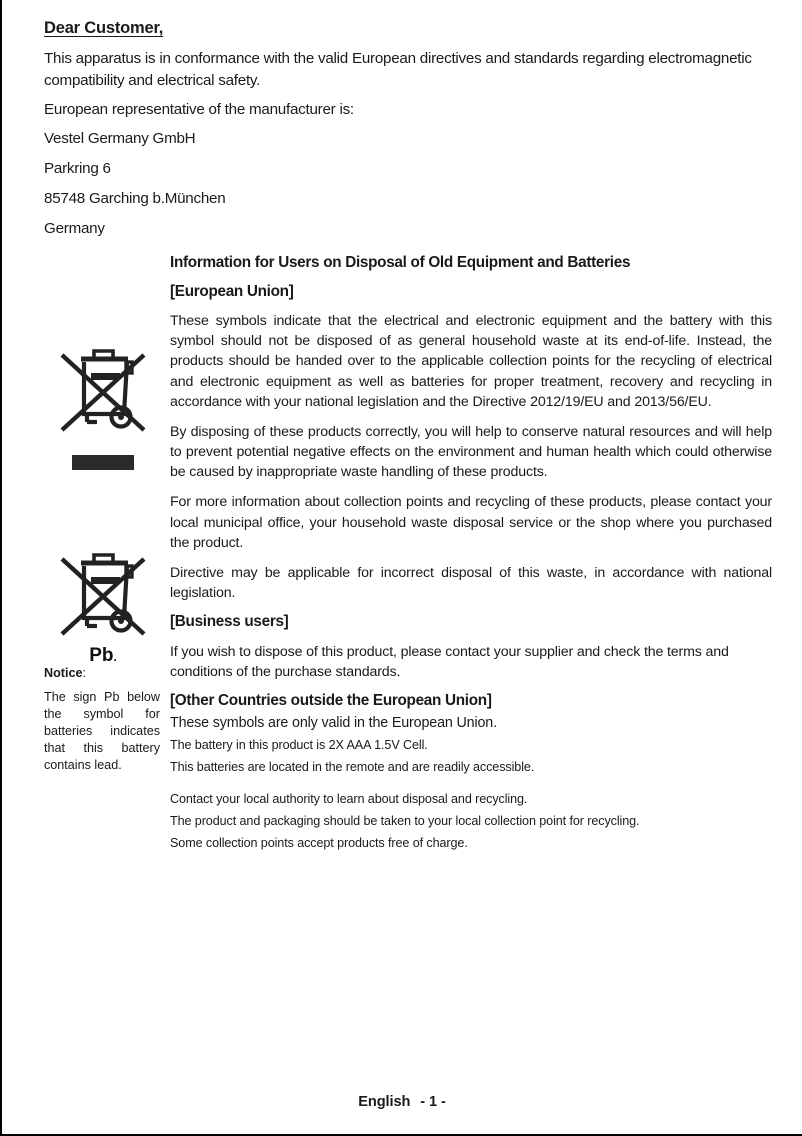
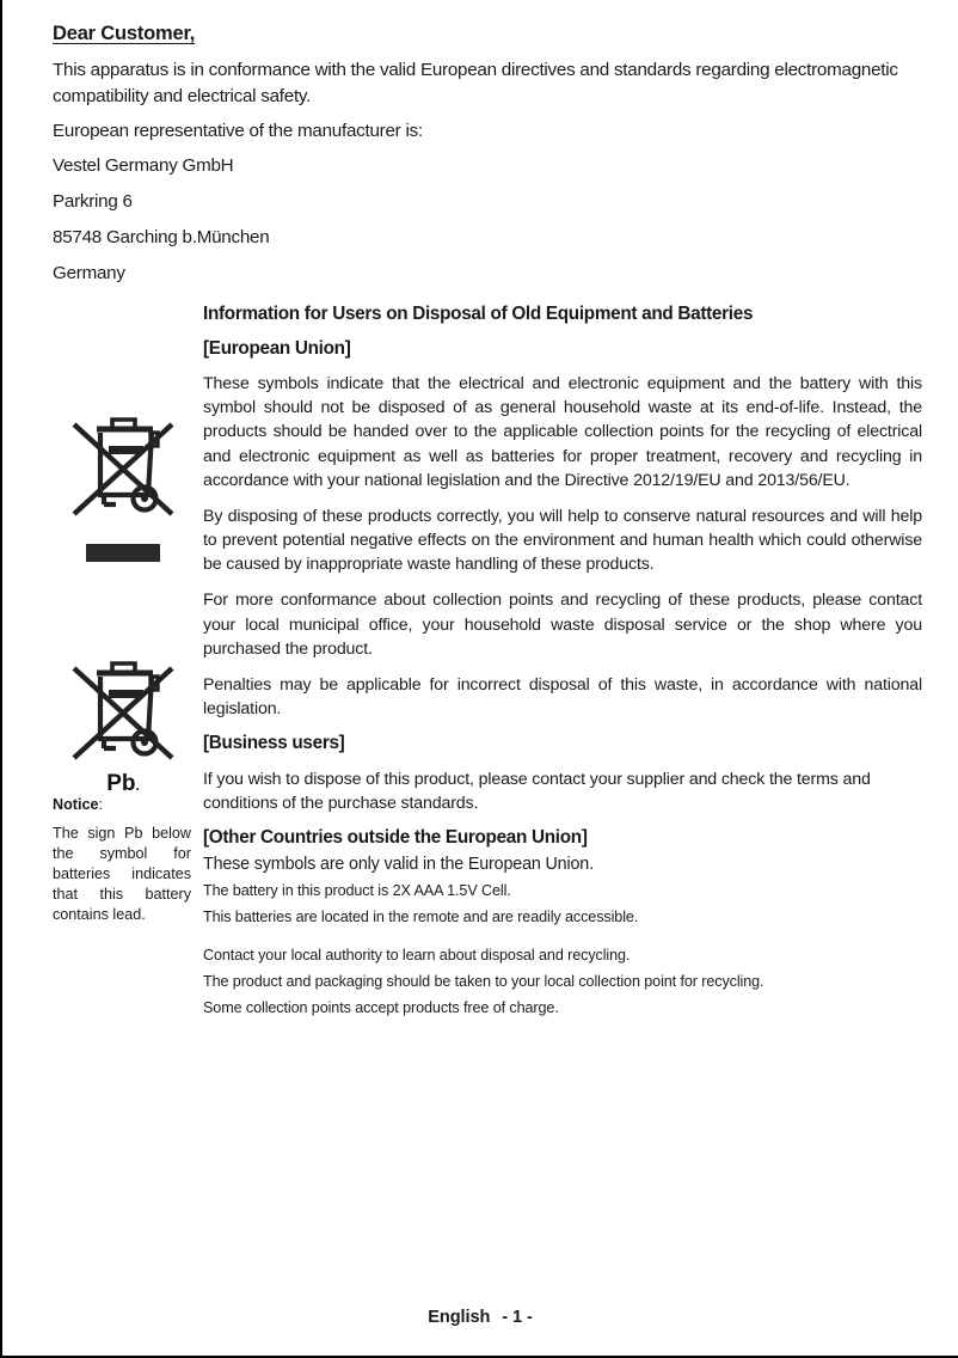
  Dear Customer,
  This apparatus is in conformance with the valid European directives and standards regarding electromagnetic compatibility and electrical safety.
  European representative of the manufacturer is:
  Vestel Germany GmbH
  Parkring 6
  85748 Garching b.München
  Germany
  Pb.
  Notice:
  The sign Pb below the symbol for batteries indicates that this battery contains lead.
  Information for Users on Disposal of Old Equipment and Batteries
  [European Union]
  These symbols indicate that the electrical and electronic equipment and the battery with this symbol should not be disposed of as general household waste at its end-of-life. Instead, the products should be handed over to the applicable collection points for the recycling of electrical and electronic equipment as well as batteries for proper treatment, recovery and recycling in accordance with your national legislation and the Directive 2012/19/EU and 2013/56/EU.
  By disposing of these products correctly, you will help to conserve natural resources and will help to prevent potential negative effects on the environment and human health which could otherwise be caused by inappropriate waste handling of these products.
- For more information about collection points and recycling of these products, please contact your local municipal office, your household waste disposal service or the shop where you purchased the product.
+ For more conformance about collection points and recycling of these products, please contact your local municipal office, your household waste disposal service or the shop where you purchased the product.
- Directive may be applicable for incorrect disposal of this waste, in accordance with national legislation.
+ Penalties may be applicable for incorrect disposal of this waste, in accordance with national legislation.
  [Business users]
  If you wish to dispose of this product, please contact your supplier and check the terms and conditions of the purchase standards.
  [Other Countries outside the European Union]
  These symbols are only valid in the European Union.
  The battery in this product is 2X AAA 1.5V Cell.
  This batteries are located in the remote and are readily accessible.
  Contact your local authority to learn about disposal and recycling.
  The product and packaging should be taken to your local collection point for recycling.
  Some collection points accept products free of charge.
  English - 1 -
